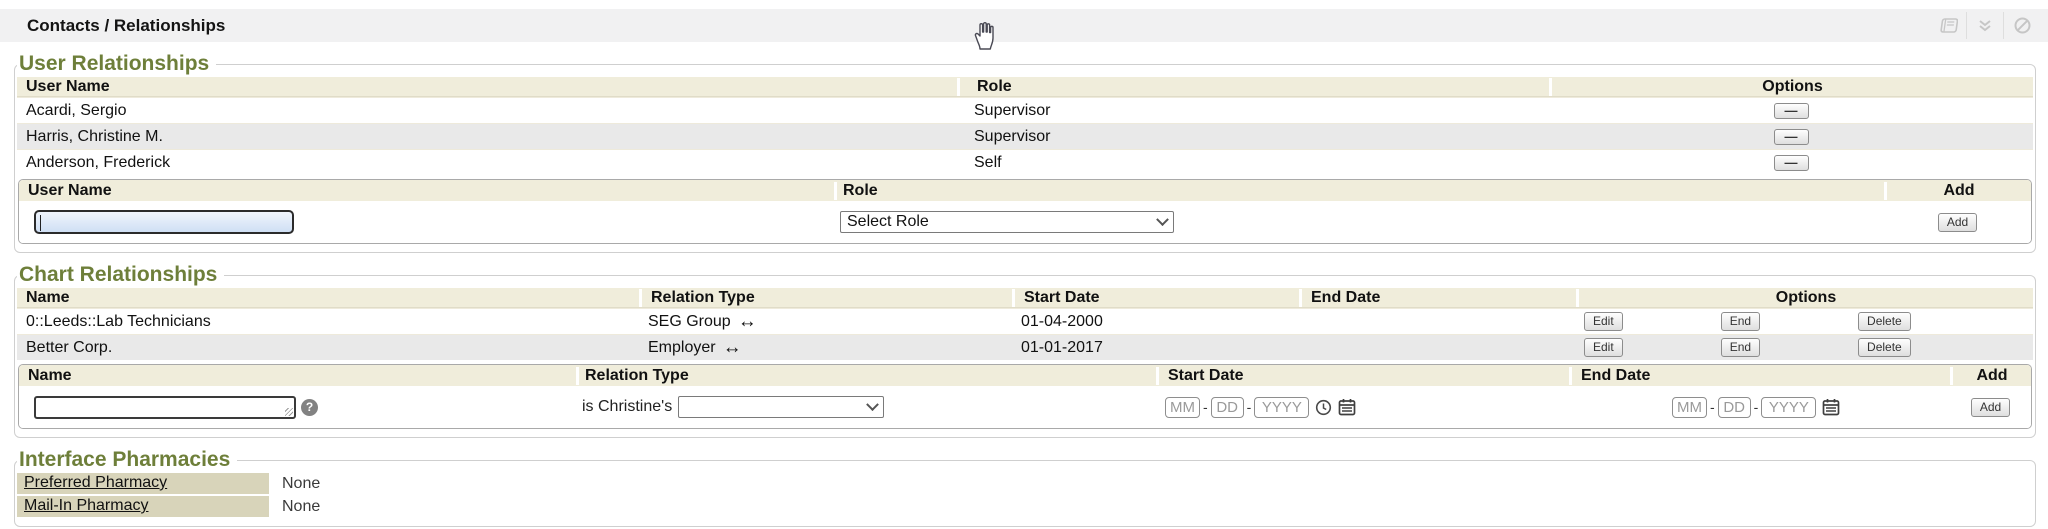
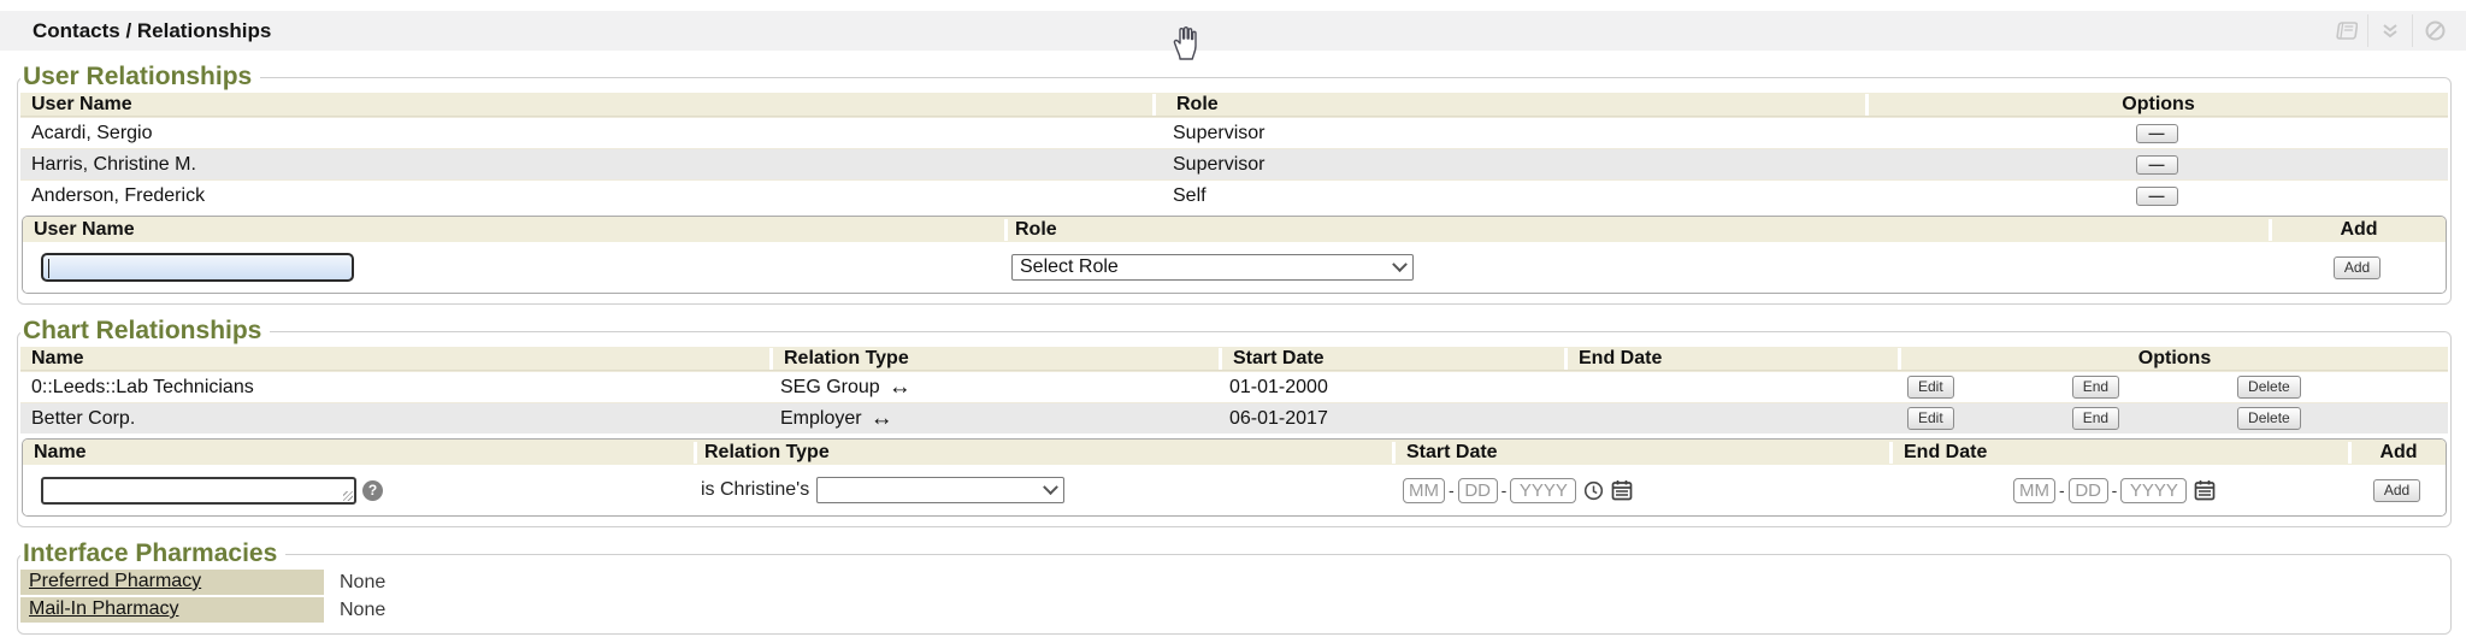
  Contacts / Relationships
  User Relationships
  User Name
  Role
  Options
  Acardi, Sergio
  Supervisor
  —
  Harris, Christine M.
  Supervisor
  —
  Anderson, Frederick
  Self
  —
  User Name
  Role
  Add
  Select Role
  Add
  Chart Relationships
  Name
  Relation Type
  Start Date
  End Date
  Options
  0::Leeds::Lab Technicians
  SEG Group
  ↔
- 01-04-2000
+ 01-01-2000
  Edit
  End
  Delete
  Better Corp.
  Employer
  ↔
- 01-01-2017
+ 06-01-2017
  Edit
  End
  Delete
  Name
  Relation Type
  Start Date
  End Date
  Add
  ?
  is Christine's
  MM
  -
  DD
  -
  YYYY
  MM
  -
  DD
  -
  YYYY
  Add
  Interface Pharmacies
  Preferred Pharmacy
  None
  Mail-In Pharmacy
  None
